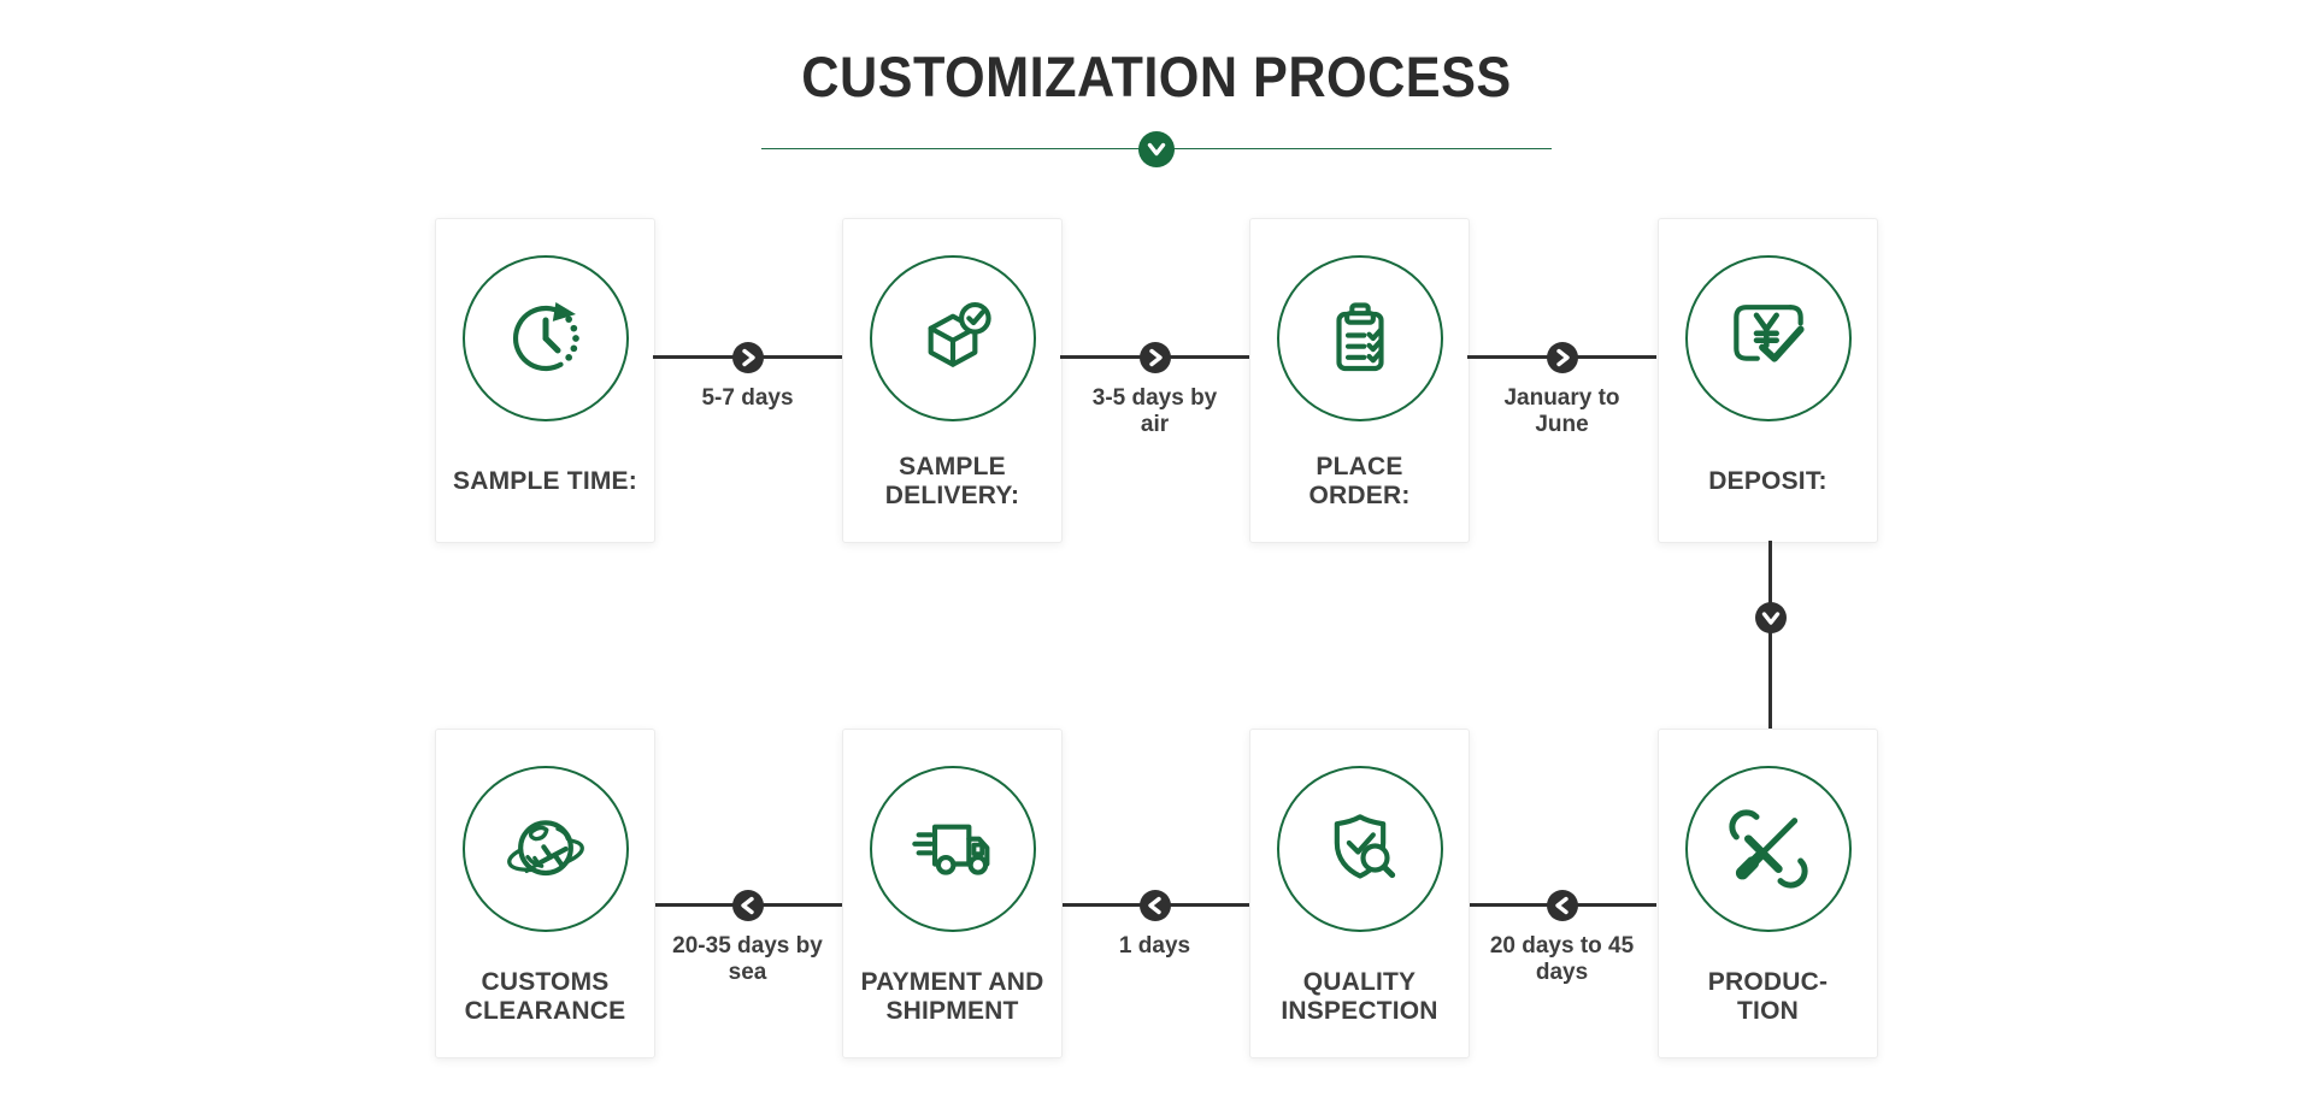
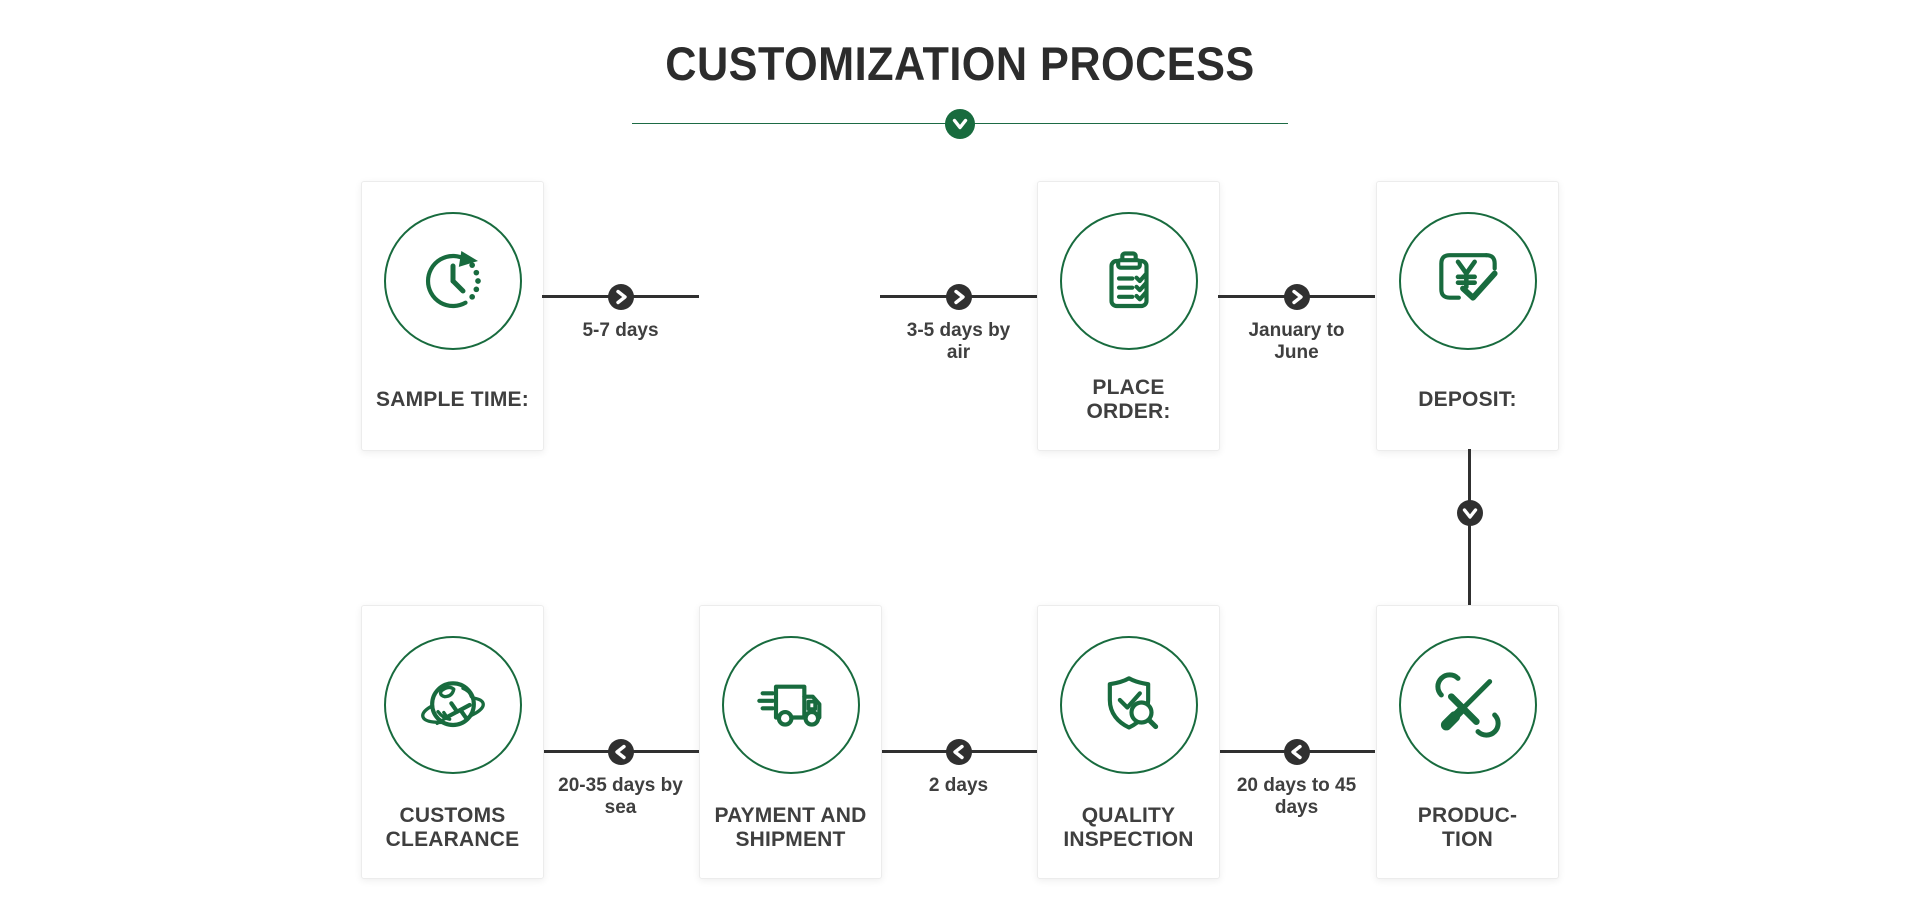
  CUSTOMIZATION PROCESS
  SAMPLE TIME:
  5-7 days
- SAMPLE
- DELIVERY:
  3-5 days by
  air
  PLACE
  ORDER:
  January to
  June
  DEPOSIT:
  PRODUC-
  TION
  20 days to 45
  days
  QUALITY
  INSPECTION
- 1 days
+ 2 days
  PAYMENT AND
  SHIPMENT
  20-35 days by
  sea
  CUSTOMS
  CLEARANCE
